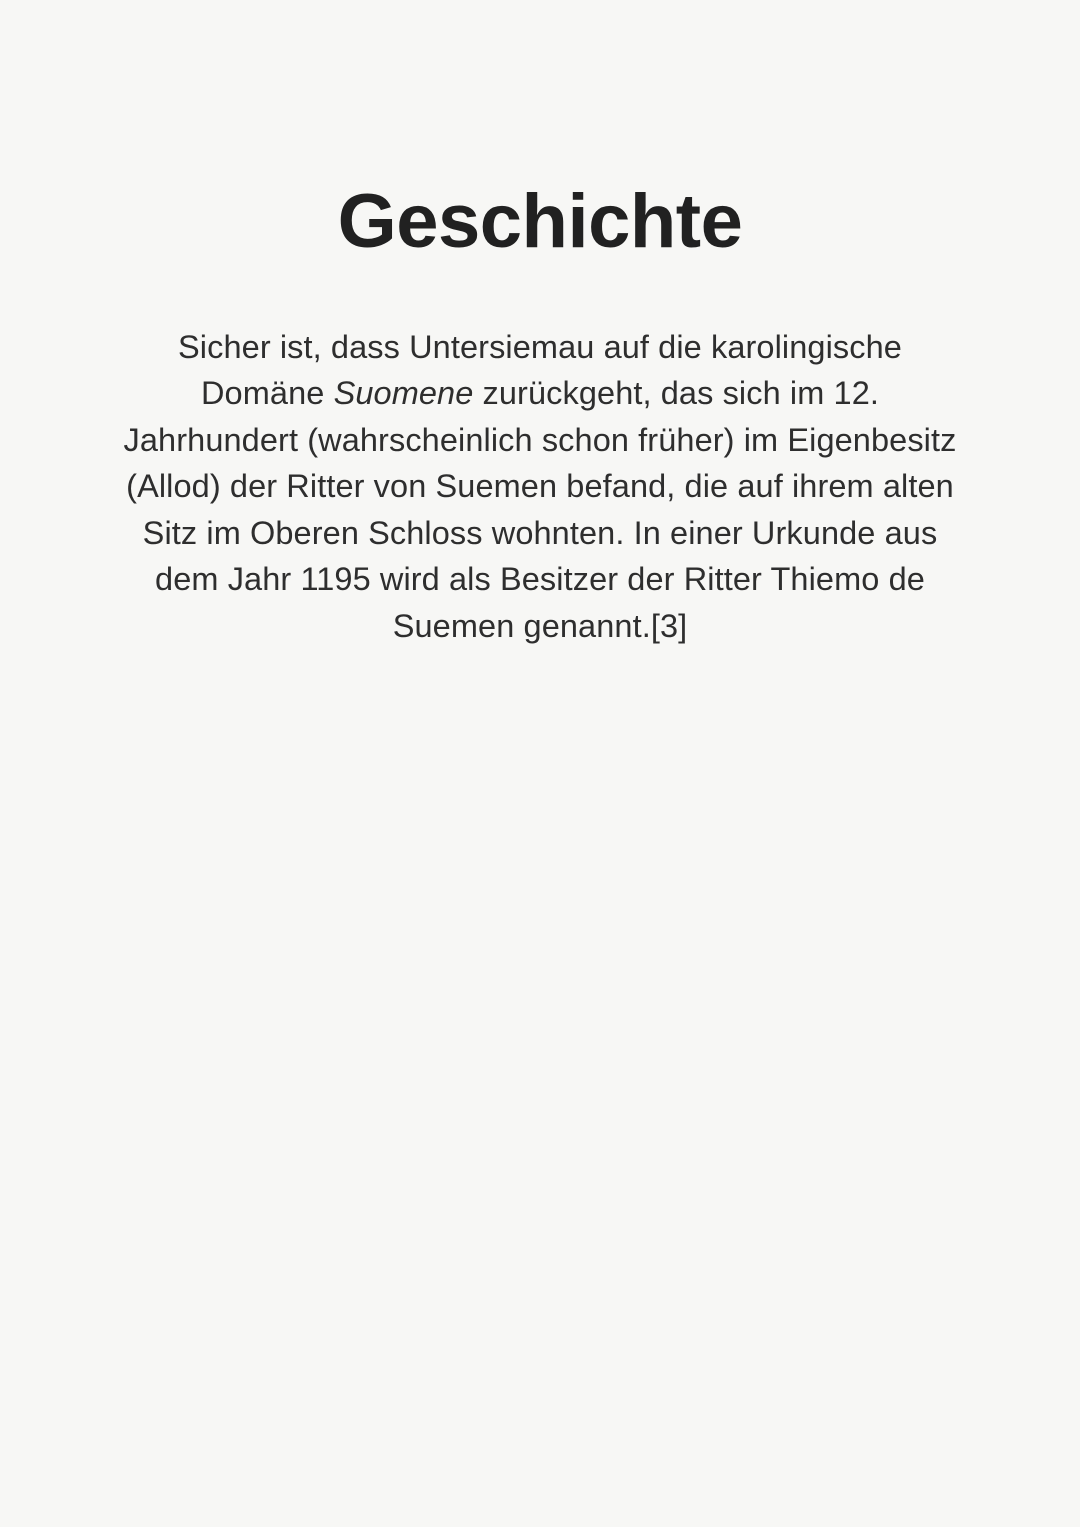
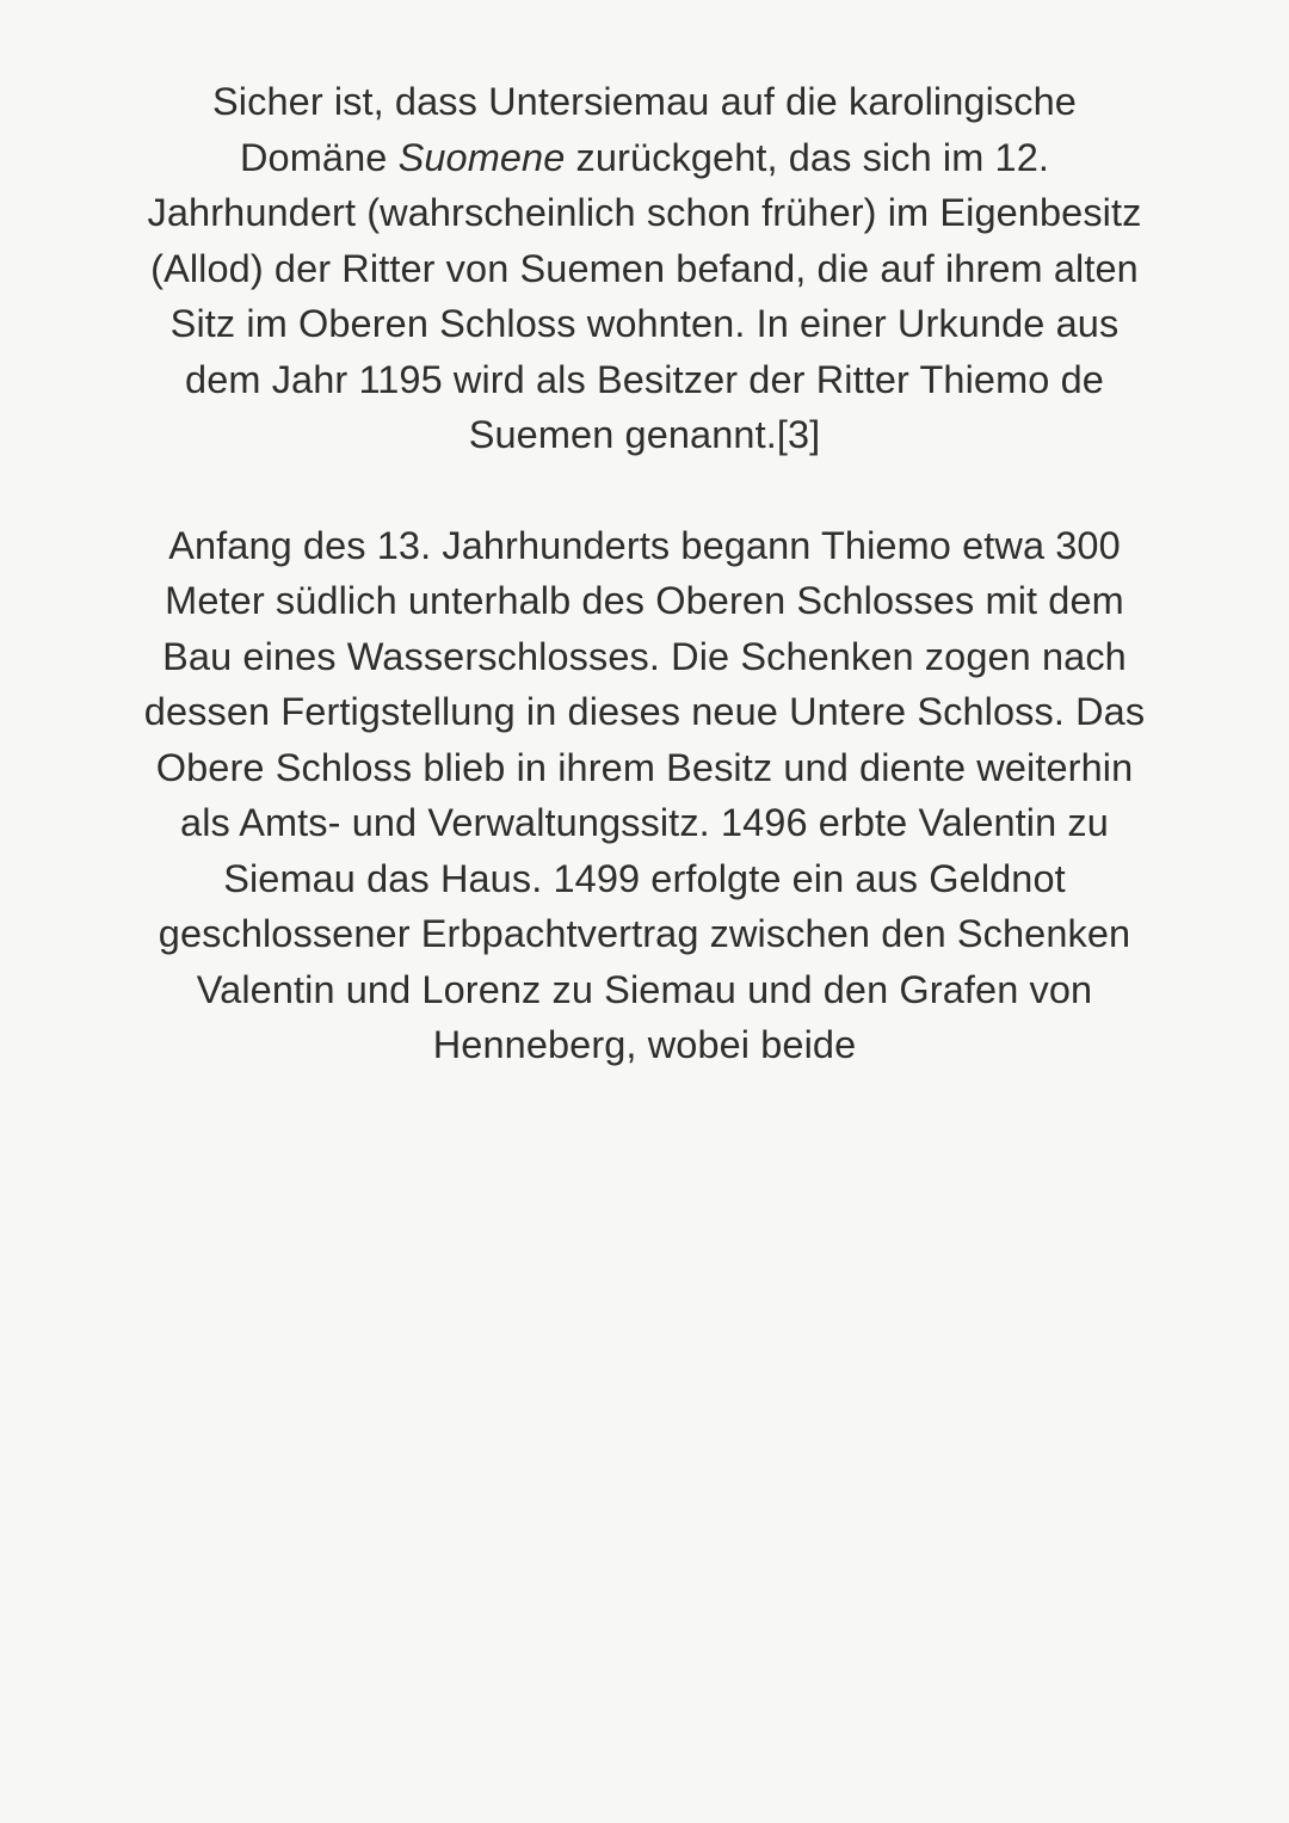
- Geschichte
  Sicher ist, dass Untersiemau auf die karolingische Domäne Suomene zurückgeht, das sich im 12. Jahrhundert (wahrscheinlich schon früher) im Eigenbesitz (Allod) der Ritter von Suemen befand, die auf ihrem alten Sitz im Oberen Schloss wohnten. In einer Urkunde aus dem Jahr 1195 wird als Besitzer der Ritter Thiemo de Suemen genannt.[3]
+ Anfang des 13. Jahrhunderts begann Thiemo etwa 300 Meter südlich unterhalb des Oberen Schlosses mit dem Bau eines Wasserschlosses. Die Schenken zogen nach dessen Fertigstellung in dieses neue Untere Schloss. Das Obere Schloss blieb in ihrem Besitz und diente weiterhin als Amts- und Verwaltungssitz. 1496 erbte Valentin zu Siemau das Haus. 1499 erfolgte ein aus Geldnot geschlossener Erbpachtvertrag zwischen den Schenken Valentin und Lorenz zu Siemau und den Grafen von Henneberg, wobei beide
